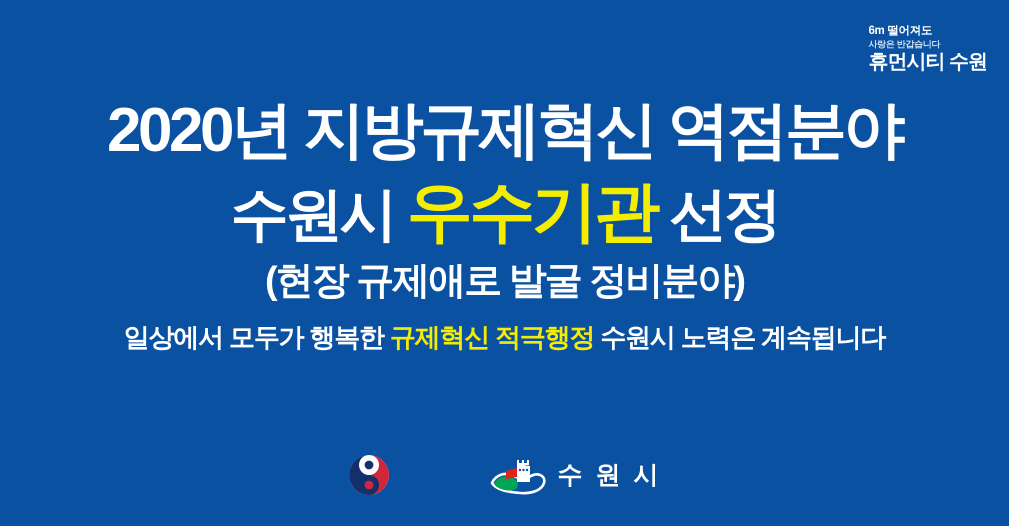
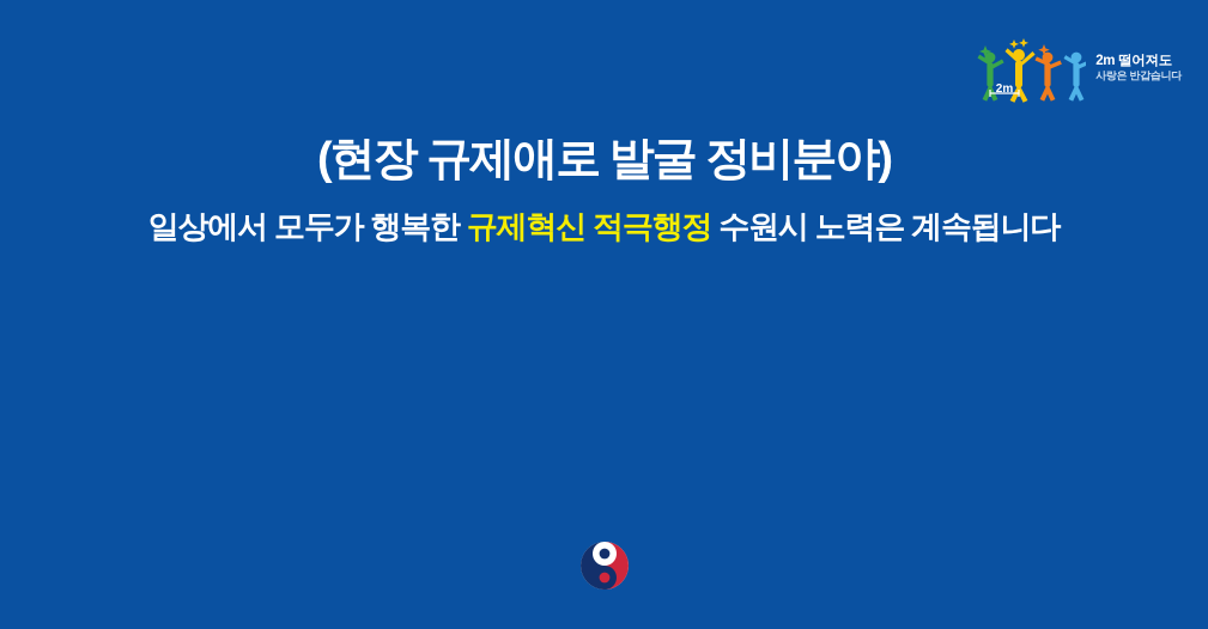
+ 2m
- 6m 떨어져도
+ 2m 떨어져도
  사랑은 반갑습니다
- 휴먼시티 수원
- 2020년 지방규제혁신 역점분야
- 수원시 우수기관 선정
  (현장 규제애로 발굴 정비분야)
  일상에서 모두가 행복한 규제혁신 적극행정 수원시 노력은 계속됩니다
- 수 원 시
